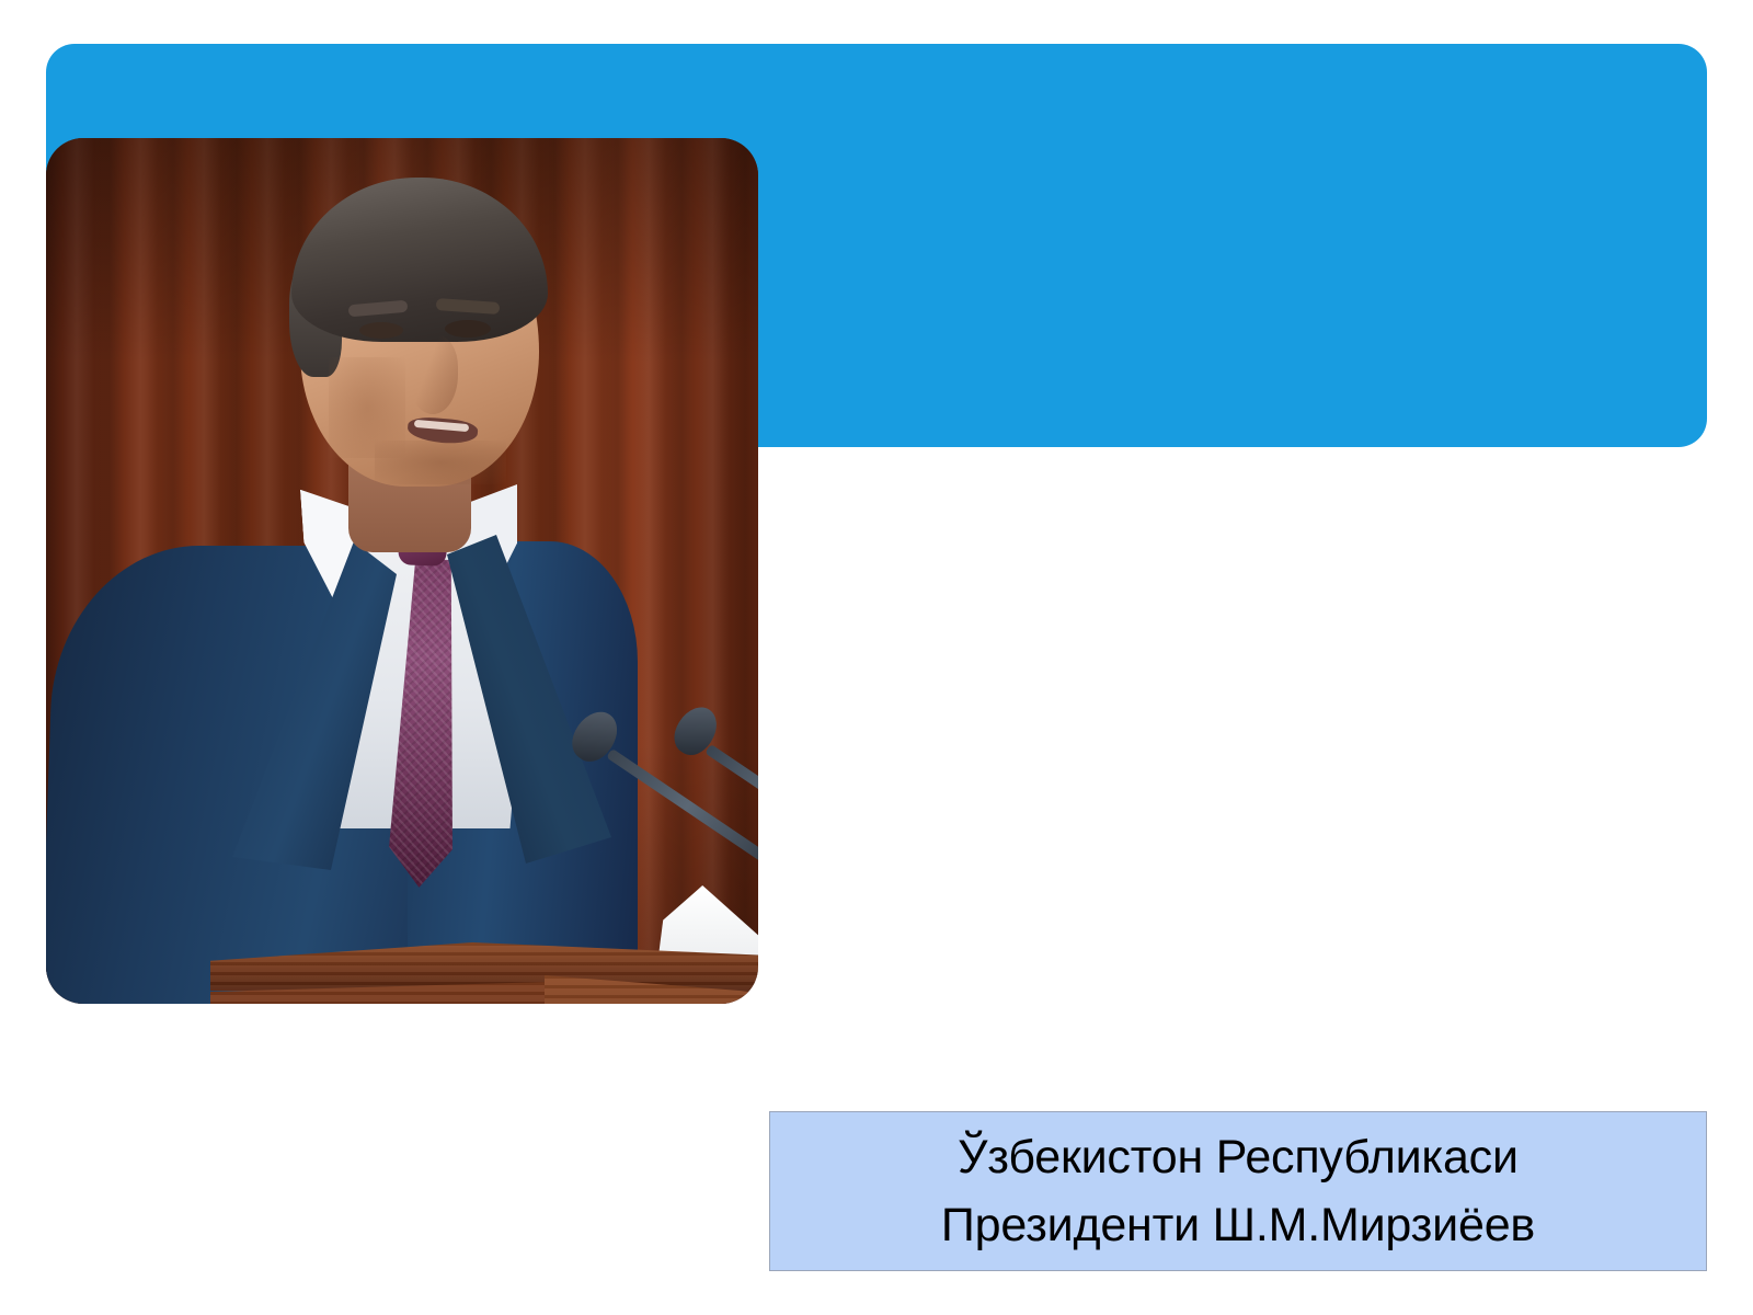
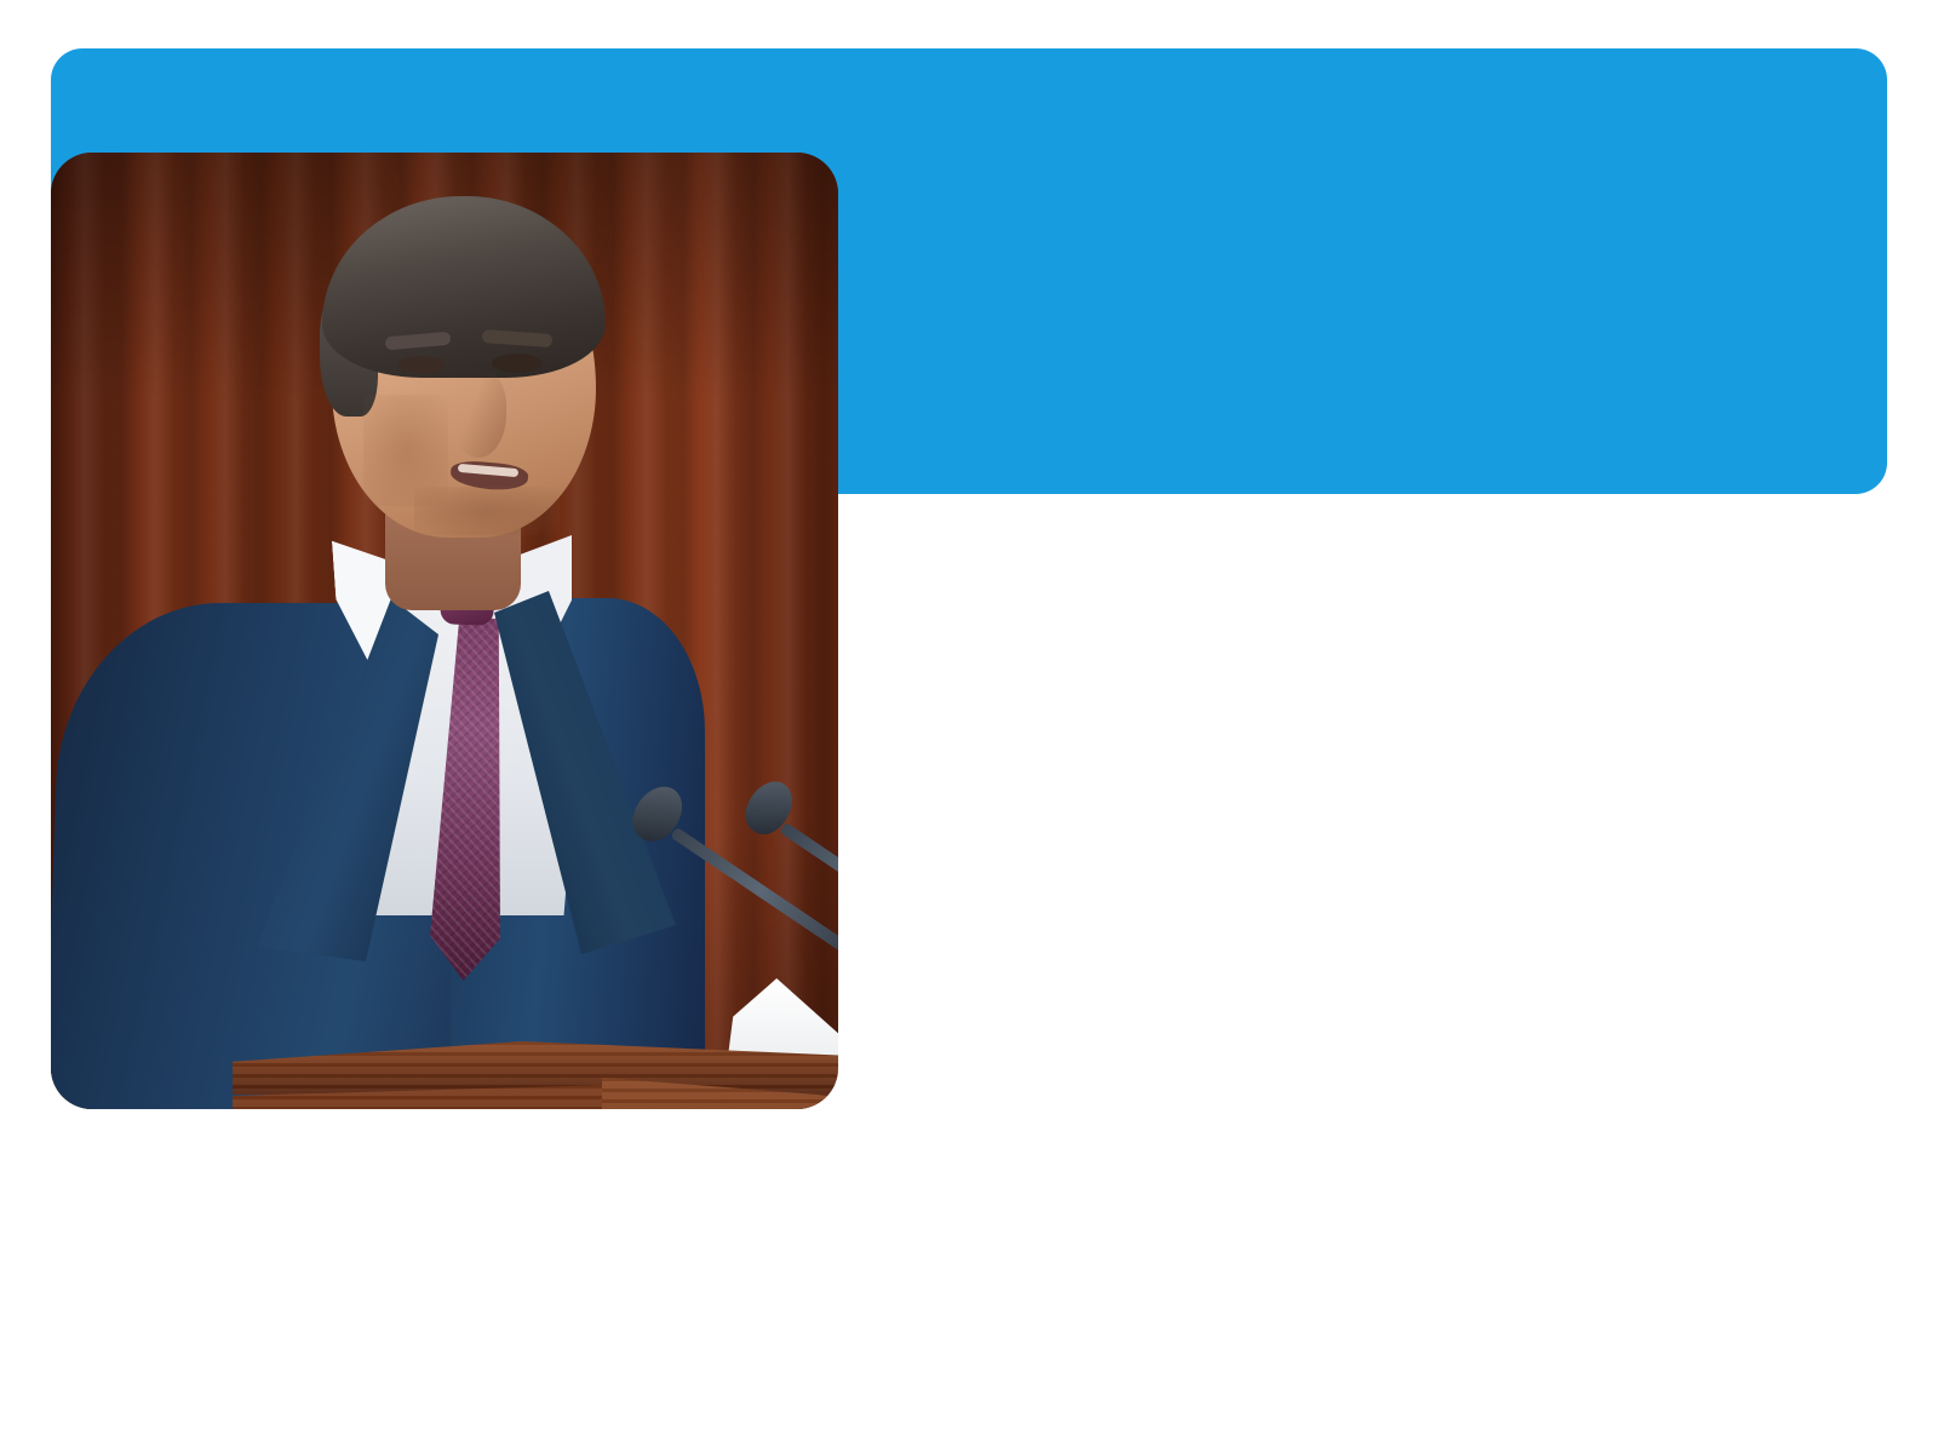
- Ўзбекистон Республикаси
- Президенти Ш.М.Мирзиёев
